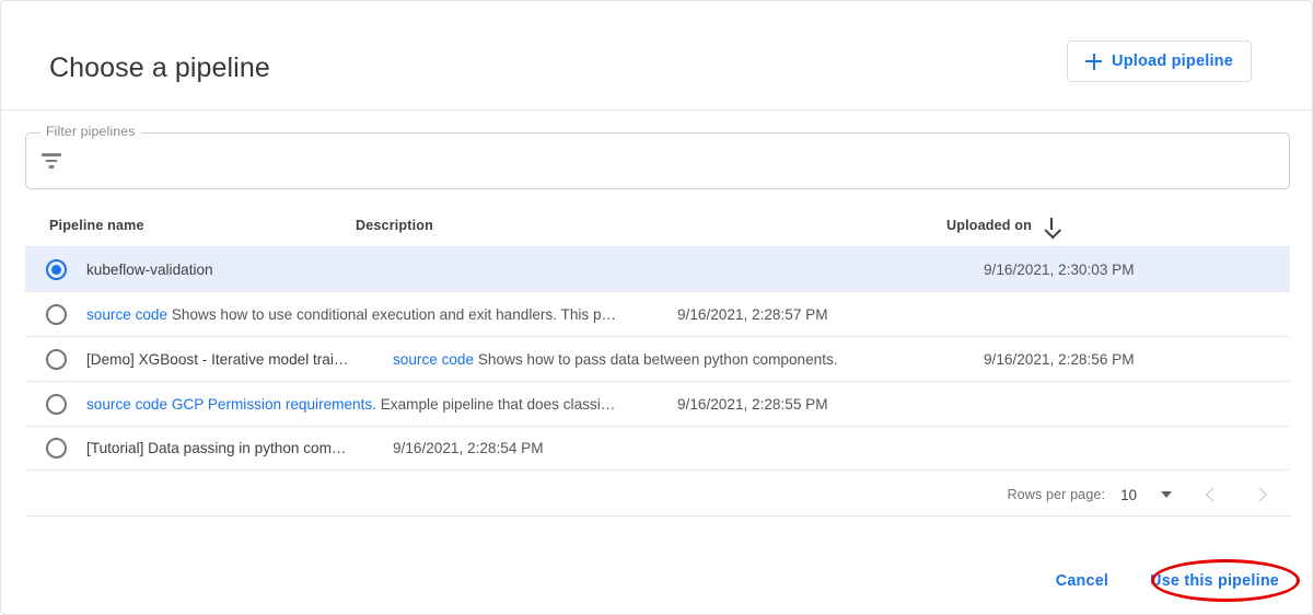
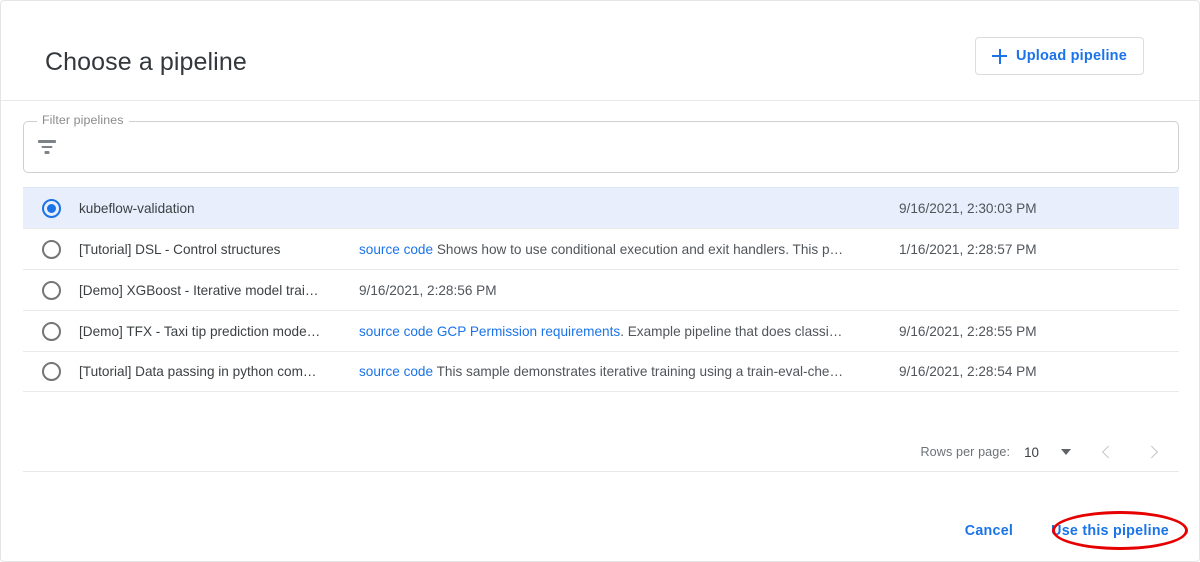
  Choose a pipeline
  Upload pipeline
  Filter pipelines
- Pipeline name
- Description
- Uploaded on
  kubeflow-validation
  9/16/2021, 2:30:03 PM
+ [Tutorial] DSL - Control structures
  source code Shows how to use conditional execution and exit handlers. This p…
- 9/16/2021, 2:28:57 PM
+ 1/16/2021, 2:28:57 PM
  [Demo] XGBoost - Iterative model trai…
- source code Shows how to pass data between python components.
  9/16/2021, 2:28:56 PM
+ [Demo] TFX - Taxi tip prediction mode…
  source code GCP Permission requirements. Example pipeline that does classi…
  9/16/2021, 2:28:55 PM
  [Tutorial] Data passing in python com…
+ source code This sample demonstrates iterative training using a train-eval-che…
  9/16/2021, 2:28:54 PM
  Rows per page:
  10
  Cancel
  Use this pipeline
